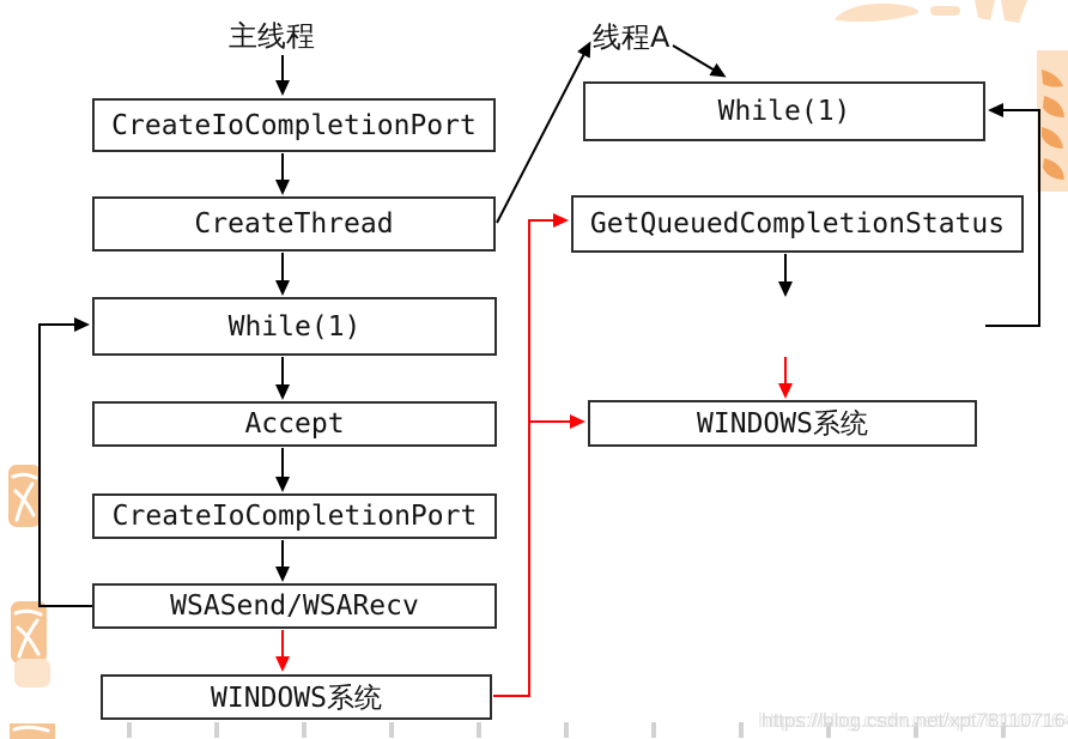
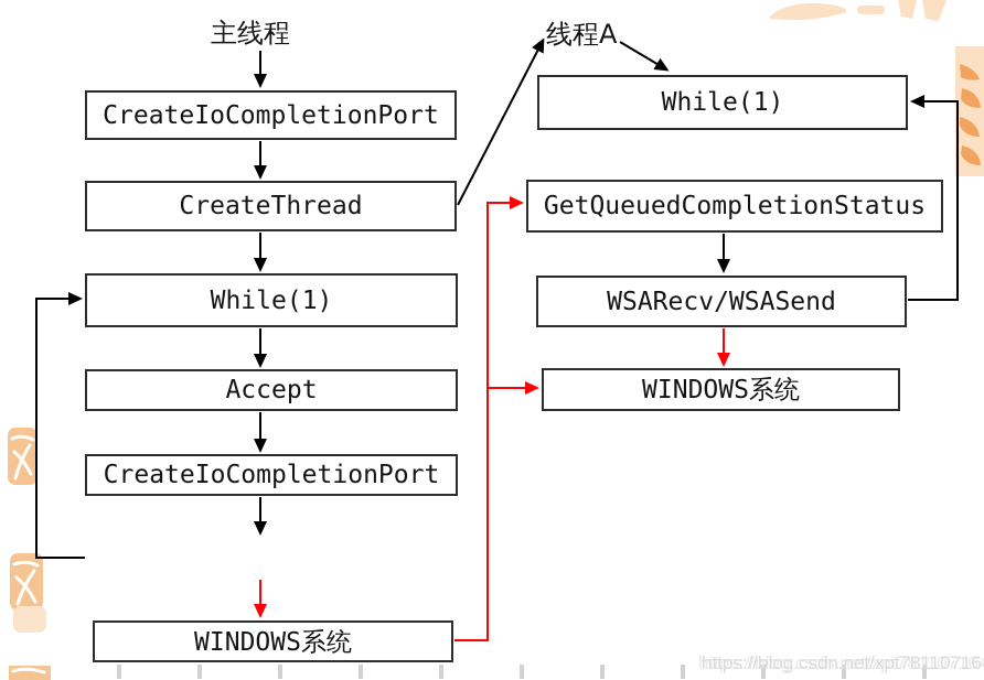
  主线程
  线程A
  CreateIoCompletionPort
  CreateThread
  While(1)
  Accept
  CreateIoCompletionPort
- WSASend/WSARecv
  WINDOWS系统
  While(1)
  GetQueuedCompletionStatus
+ WSARecv/WSASend
  WINDOWS系统
  https://blog.csdn.net/xpt78110716
